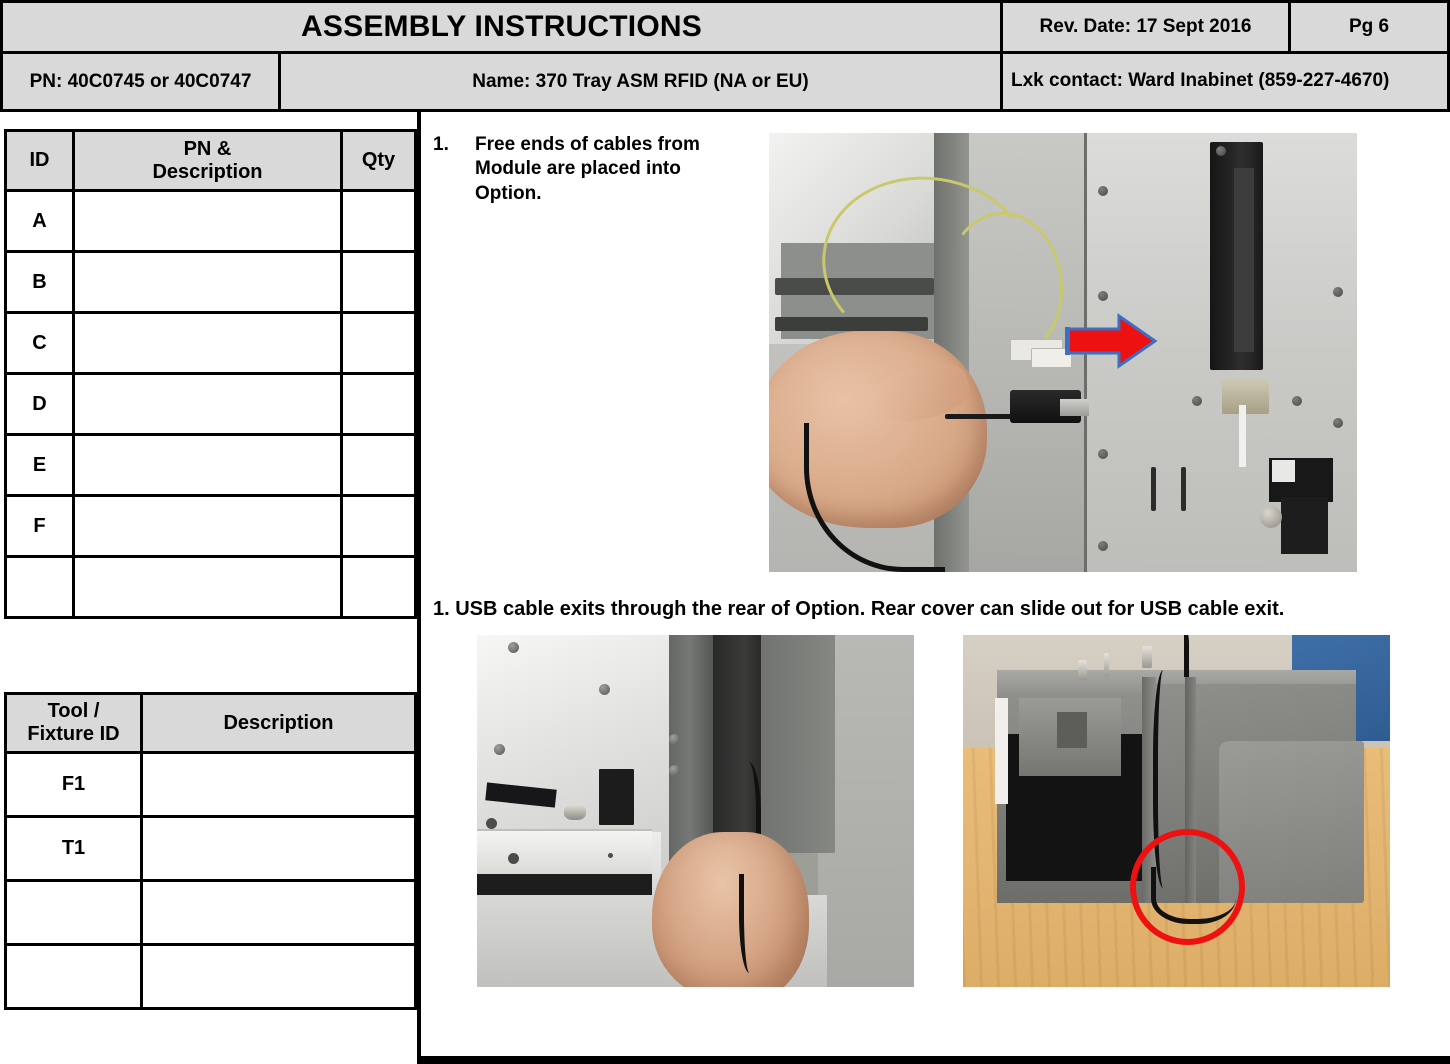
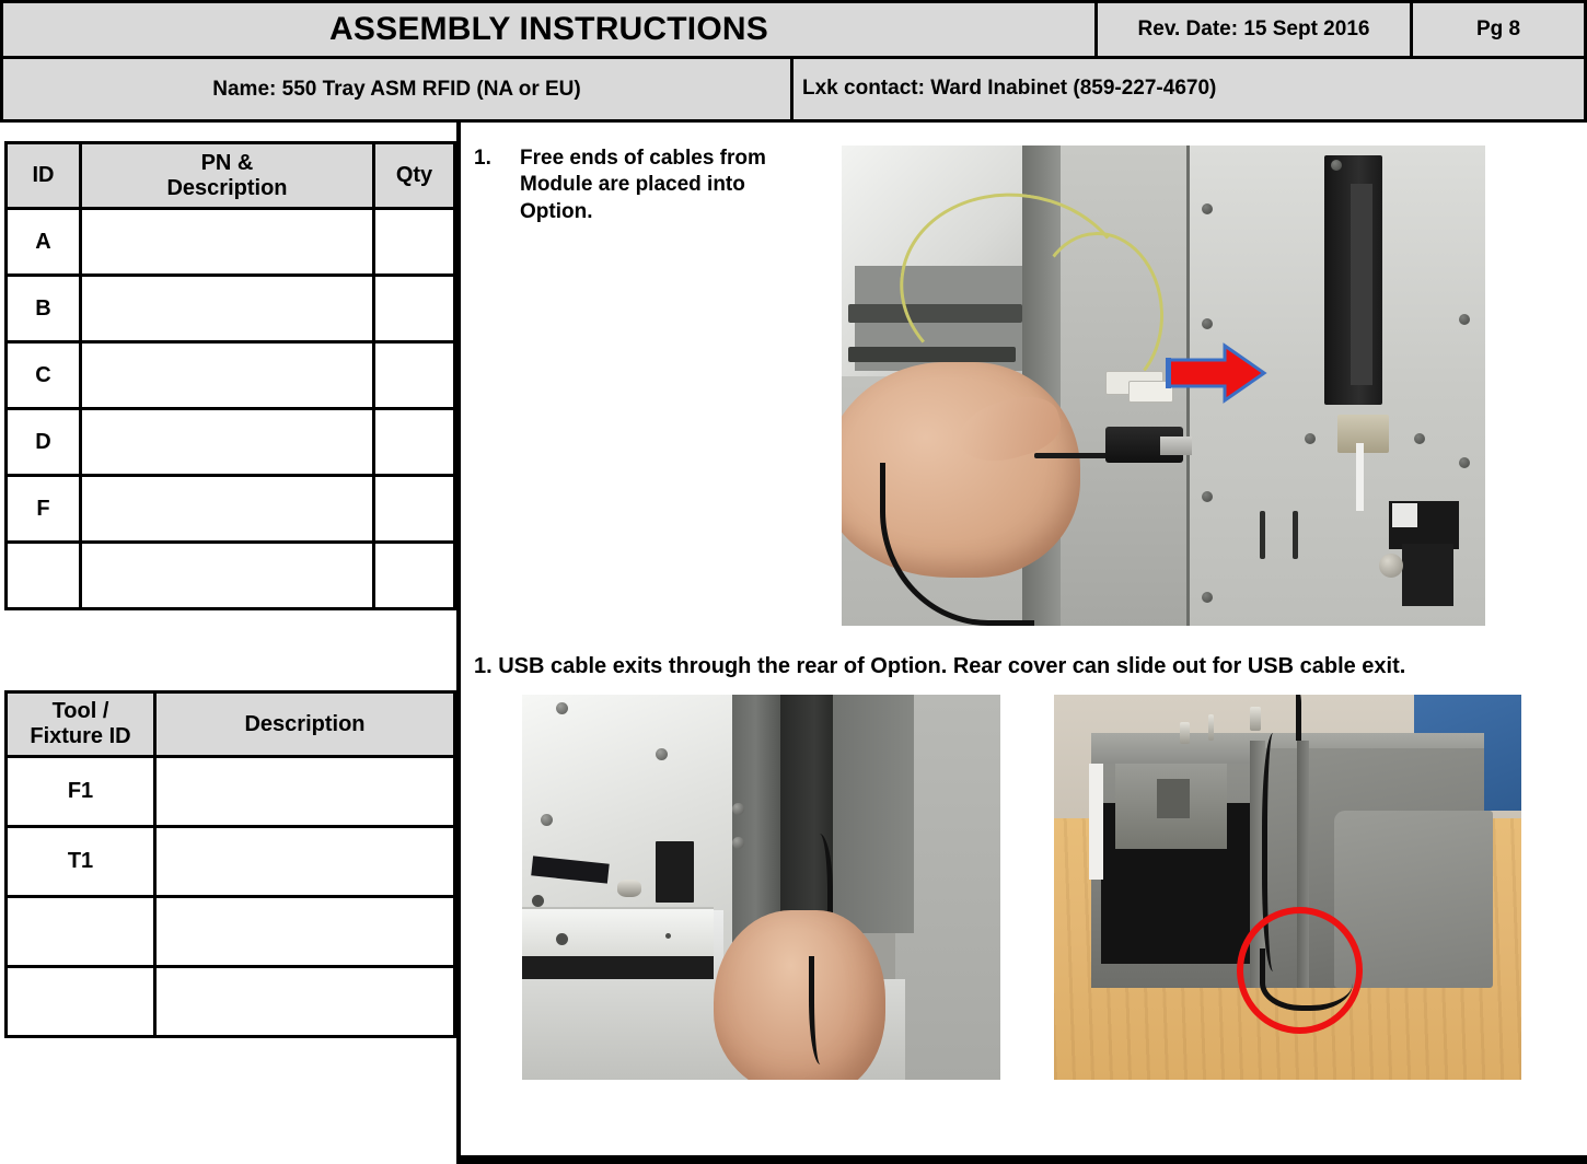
  ASSEMBLY INSTRUCTIONS
- Rev. Date: 17 Sept 2016
+ Rev. Date: 15 Sept 2016
- Pg 6
+ Pg 8
- PN: 40C0745 or 40C0747
- Name: 370 Tray ASM RFID (NA or EU)
+ Name: 550 Tray ASM RFID (NA or EU)
  Lxk contact: Ward Inabinet (859-227-4670)
  ID	PN & Description	Qty
  A
  B
  C
  D
- E
  F
  Tool / Fixture ID	Description
  F1
  T1
  1.
  Free ends of cables from Module are placed into Option.
  1. USB cable exits through the rear of Option. Rear cover can slide out for USB cable exit.
